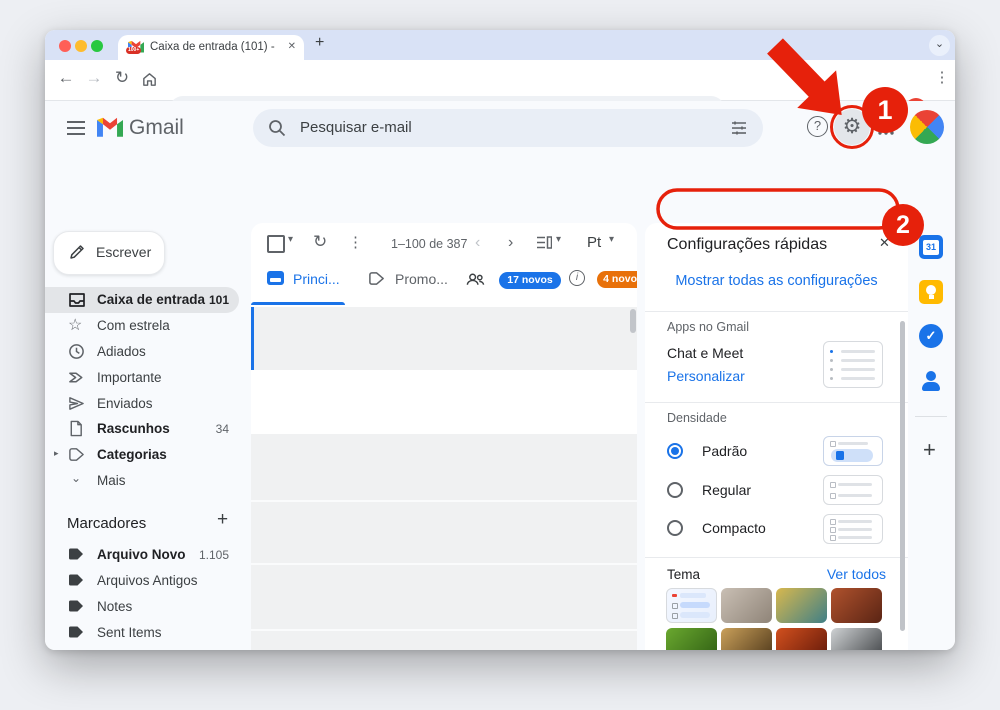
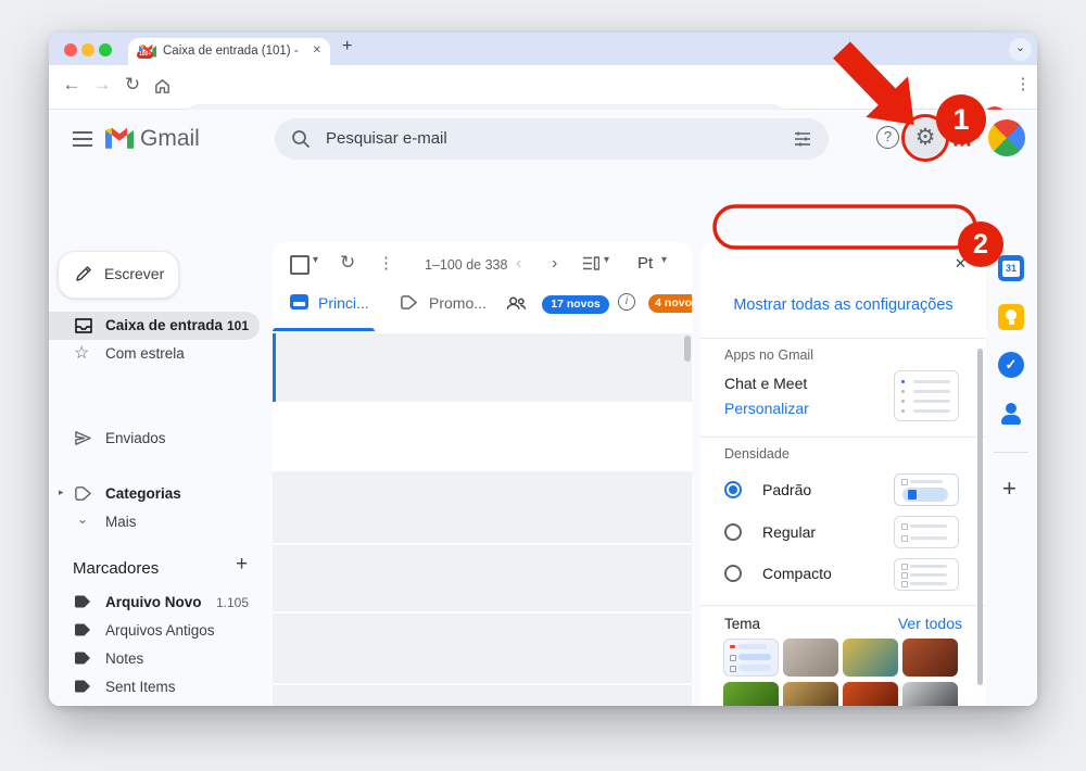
  Caixa de entrada (101) -
  ✕
  +
  ⌄
  ←
  →
  ↻
  ⋮
  Gmail
  Pesquisar e-mail
  ?
  ⚙
  Escrever
  Caixa de entrada
  101
  ☆
  Com estrela
- Adiados
- Importante
  Enviados
- Rascunhos
- 34
  ▸
  Categorias
  ⌄
  Mais
  Marcadores
  +
  Arquivo Novo
  1.105
  Arquivos Antigos
  Notes
  Sent Items
  ▾
  ↻
  ⋮
- 1–100 de 387
+ 1–100 de 338
  ‹
  ›
  ▾
  Pt
  ▾
  Princi...
  Promo...
  17 novos
  i
  4 novo
- Configurações rápidas
  ✕
  Mostrar todas as configurações
  Apps no Gmail
  Chat e Meet
  Personalizar
  Densidade
  Padrão
  Regular
  Compacto
  Tema
  Ver todos
  31
  ✓
  +
  1
  2
